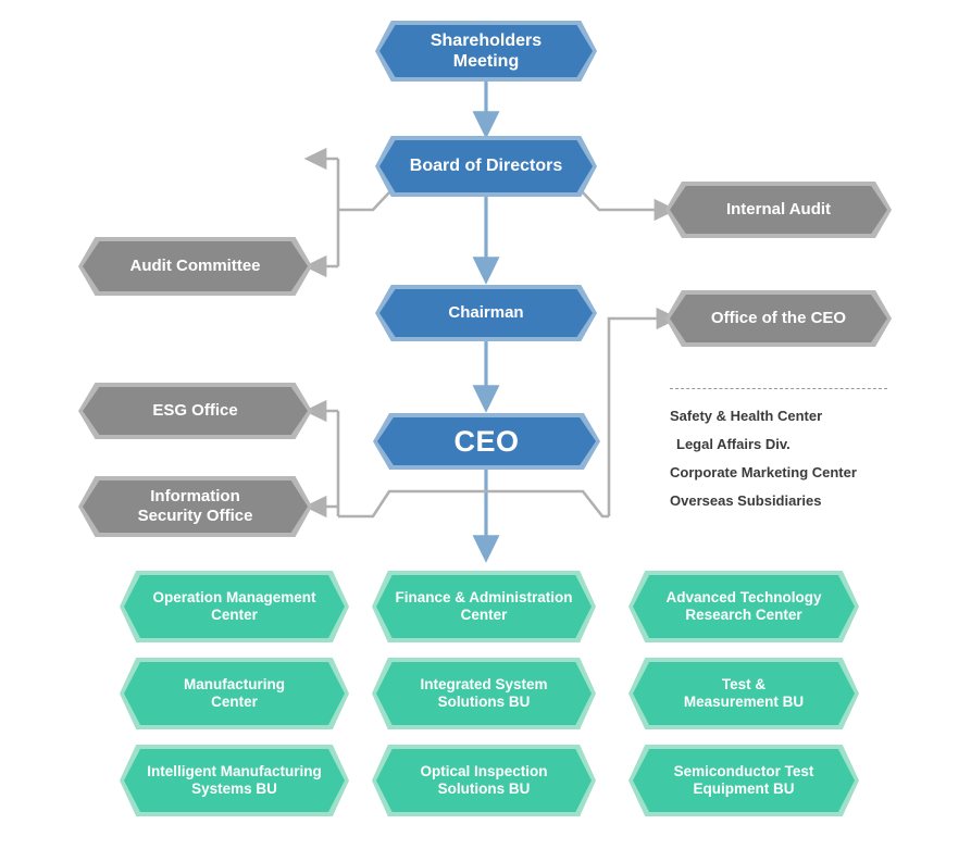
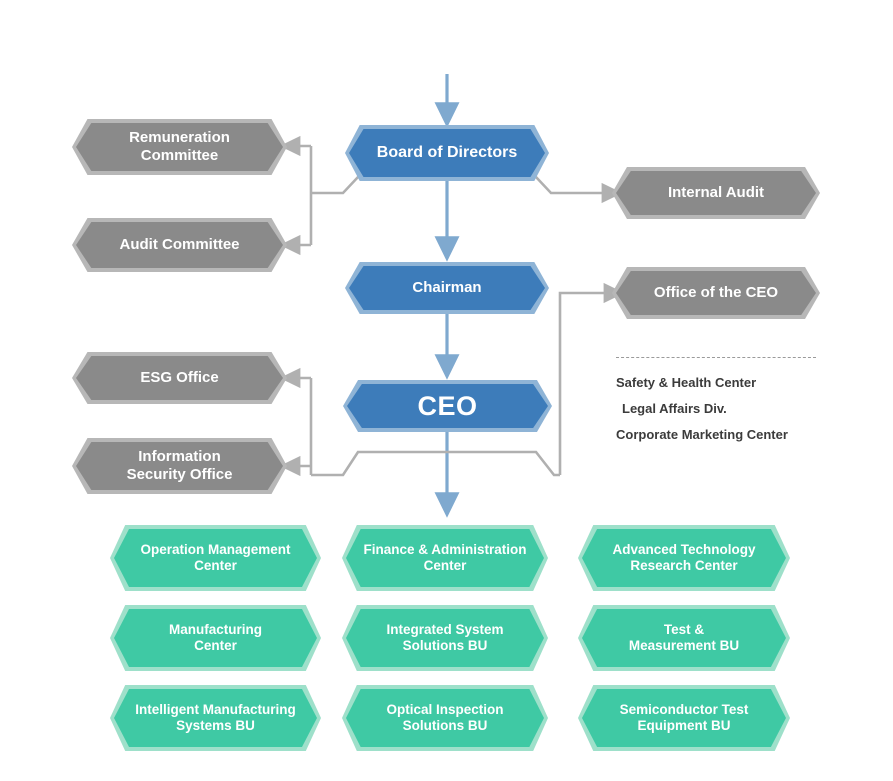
- Shareholders Meeting
  Board of Directors
  Chairman
  CEO
+ Remuneration
+ Committee
  Audit Committee
  Internal Audit
  Office of the CEO
  ESG Office
  Information
  Security Office
  Safety & Health Center
  Legal Affairs Div.
  Corporate Marketing Center
- Overseas Subsidiaries
  Operation Management
  Center
  Manufacturing
  Center
  Intelligent Manufacturing
  Systems BU
  Finance & Administration
  Center
  Integrated System
  Solutions BU
  Optical Inspection
  Solutions BU
  Advanced Technology
  Research Center
  Test &
  Measurement BU
  Semiconductor Test
  Equipment BU
